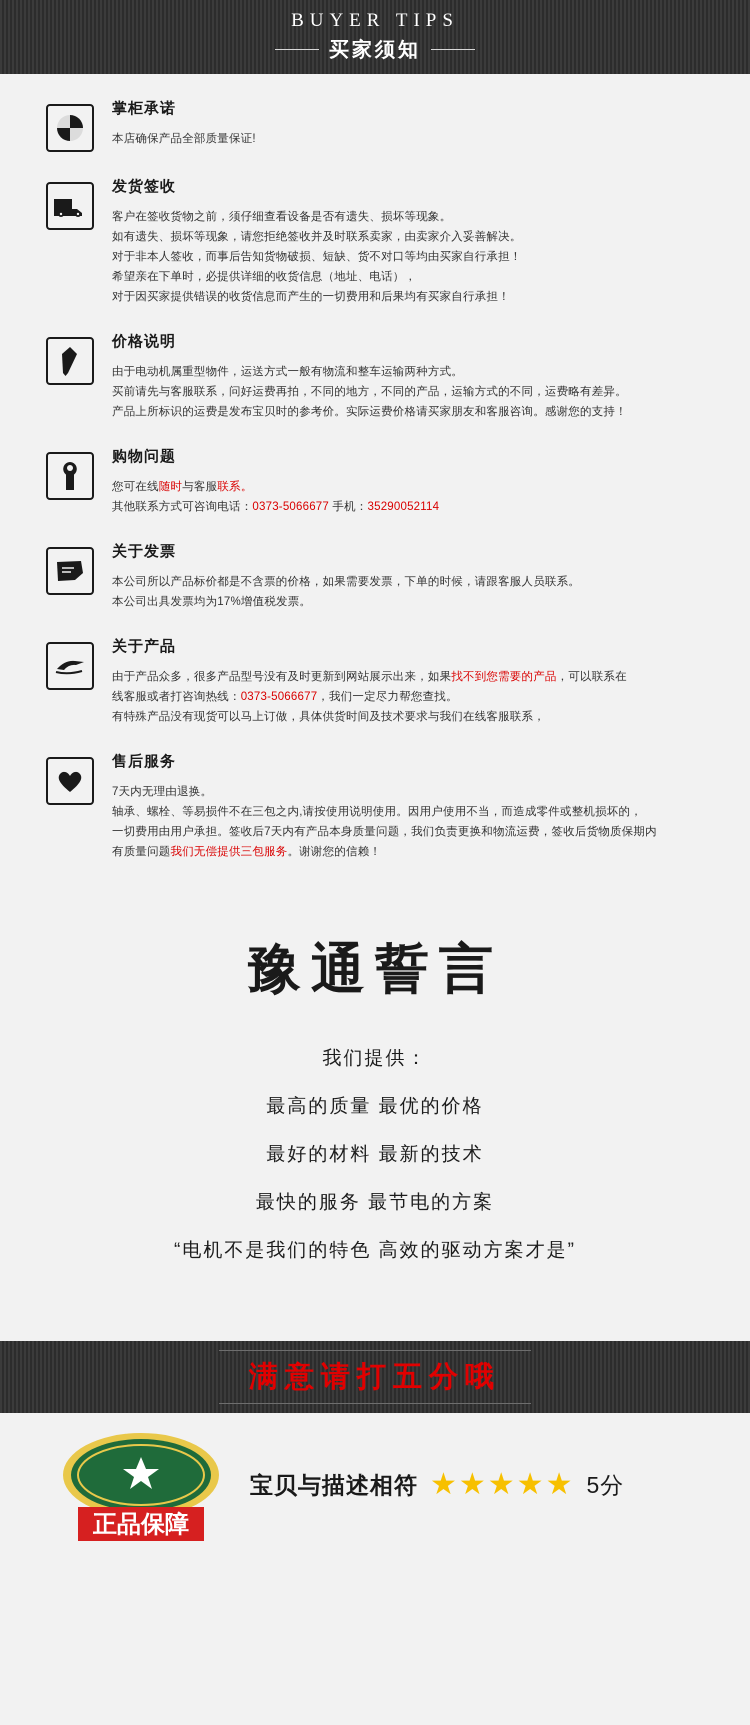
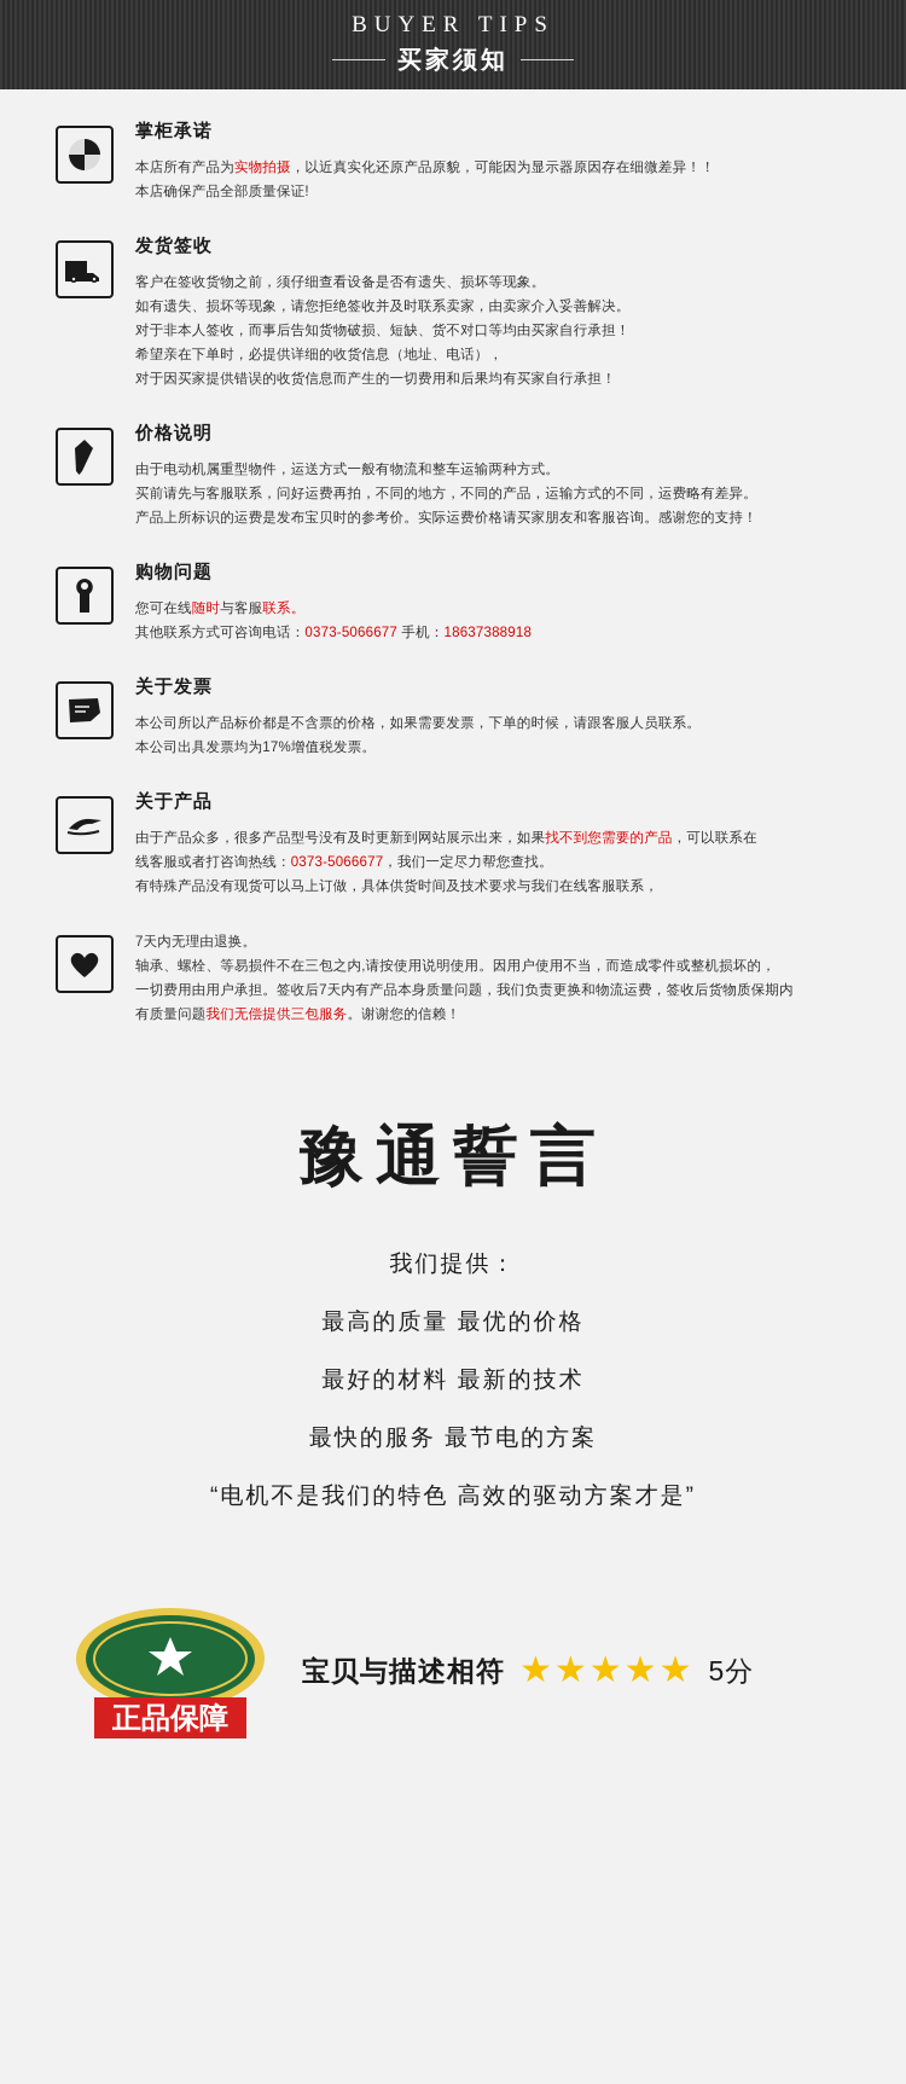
  BUYER TIPS
  买家须知
  掌柜承诺
+ 本店所有产品为实物拍摄，以近真实化还原产品原貌，可能因为显示器原因存在细微差异！！
  本店确保产品全部质量保证!
  发货签收
  客户在签收货物之前，须仔细查看设备是否有遗失、损坏等现象。
  如有遗失、损坏等现象，请您拒绝签收并及时联系卖家，由卖家介入妥善解决。
  对于非本人签收，而事后告知货物破损、短缺、货不对口等均由买家自行承担！
  希望亲在下单时，必提供详细的收货信息（地址、电话），
  对于因买家提供错误的收货信息而产生的一切费用和后果均有买家自行承担！
  价格说明
  由于电动机属重型物件，运送方式一般有物流和整车运输两种方式。
  买前请先与客服联系，问好运费再拍，不同的地方，不同的产品，运输方式的不同，运费略有差异。
  产品上所标识的运费是发布宝贝时的参考价。实际运费价格请买家朋友和客服咨询。感谢您的支持！
  购物问题
  您可在线随时与客服联系。
- 其他联系方式可咨询电话：0373-5066677 手机：35290052114
+ 其他联系方式可咨询电话：0373-5066677 手机：18637388918
  关于发票
  本公司所以产品标价都是不含票的价格，如果需要发票，下单的时候，请跟客服人员联系。
  本公司出具发票均为17%增值税发票。
  关于产品
  由于产品众多，很多产品型号没有及时更新到网站展示出来，如果找不到您需要的产品，可以联系在
  线客服或者打咨询热线：0373-5066677，我们一定尽力帮您查找。
  有特殊产品没有现货可以马上订做，具体供货时间及技术要求与我们在线客服联系，
- 售后服务
  7天内无理由退换。
  轴承、螺栓、等易损件不在三包之内,请按使用说明使用。因用户使用不当，而造成零件或整机损坏的，
  一切费用由用户承担。签收后7天内有产品本身质量问题，我们负责更换和物流运费，签收后货物质保期内
  有质量问题我们无偿提供三包服务。谢谢您的信赖！
  豫通誓言
  我们提供：
  最高的质量 最优的价格
  最好的材料 最新的技术
  最快的服务 最节电的方案
  “电机不是我们的特色 高效的驱动方案才是”
- 满意请打五分哦
  正品保障
  宝贝与描述相符
  ★★★★★
  5分
